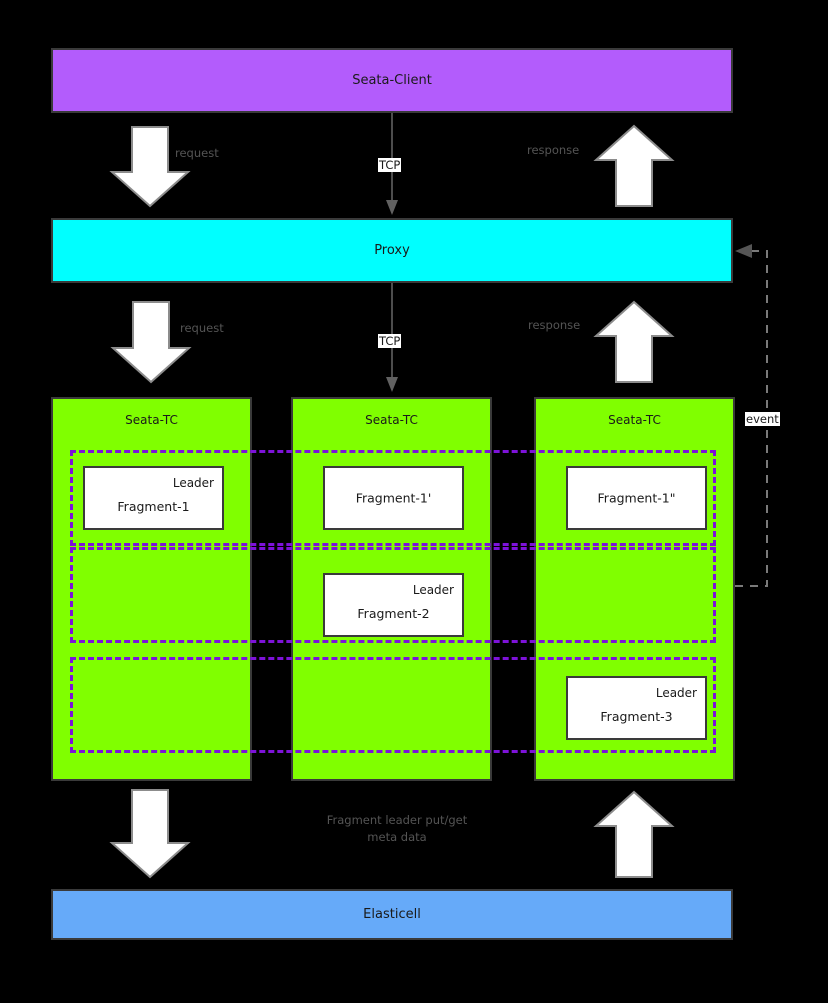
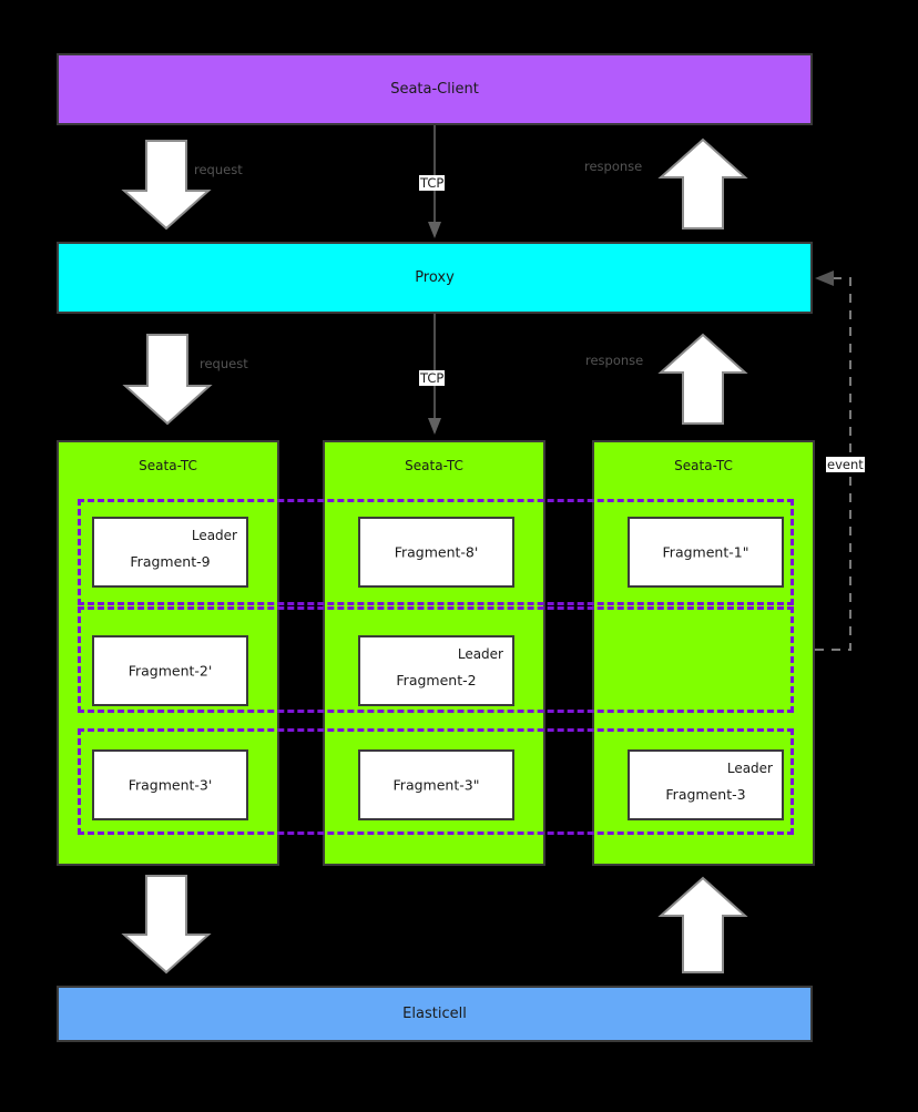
  Seata-Client
  request
  response
  TCP
  request
  response
  TCP
  event
- Fragment leader put/get
- meta data
  Proxy
  Seata-TC
  Seata-TC
  Seata-TC
  Leader
- Fragment-1
+ Fragment-9
- Fragment-1'
+ Fragment-8'
  Fragment-1"
+ Fragment-2'
  Leader
  Fragment-2
+ Fragment-3'
+ Fragment-3"
  Leader
  Fragment-3
  Elasticell
